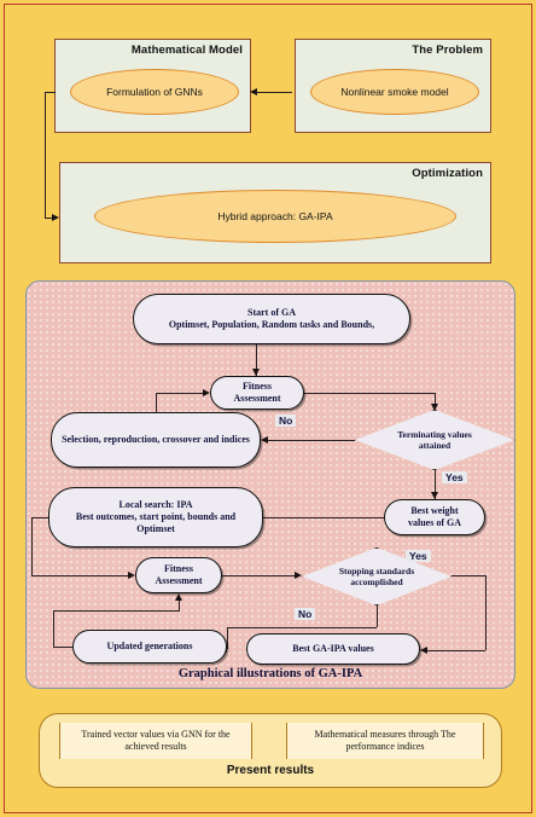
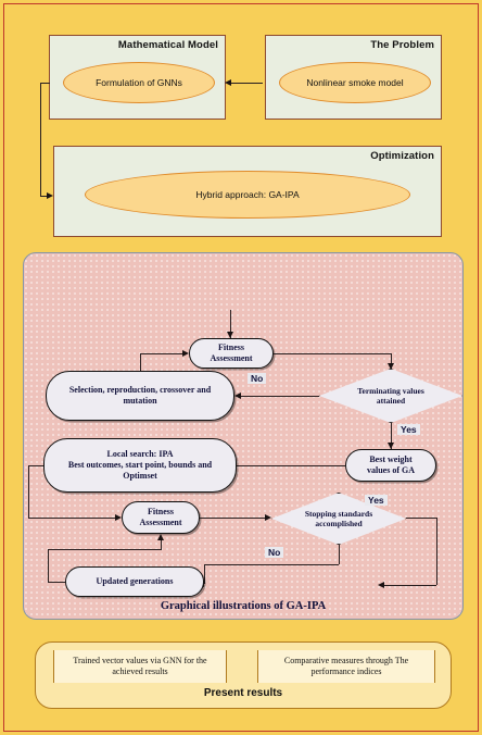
  Mathematical Model
  Formulation of GNNs
  The Problem
  Nonlinear smoke model
  Optimization
  Hybrid approach: GA-IPA
- Start of GA
- Optimset, Population, Random tasks and Bounds,
  Fitness
  Assessment
- Selection, reproduction, crossover and indices
+ Selection, reproduction, crossover and mutation
  Terminating values
  attained
  No
  Yes
  Best weight
  values of GA
  Local search: IPA
  Best outcomes, start point, bounds and Optimset
  Fitness
  Assessment
  Stopping standards
  accomplished
  Yes
  No
  Updated generations
- Best GA-IPA values
  Graphical illustrations of GA-IPA
  Trained vector values via GNN for the achieved results
- Mathematical measures through The performance indices
+ Comparative measures through The performance indices
  Present results
